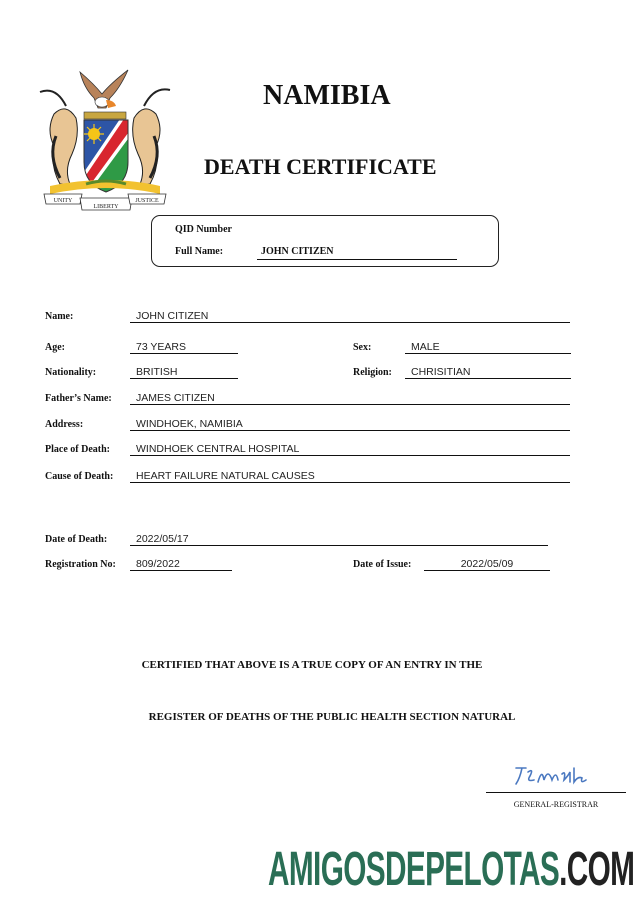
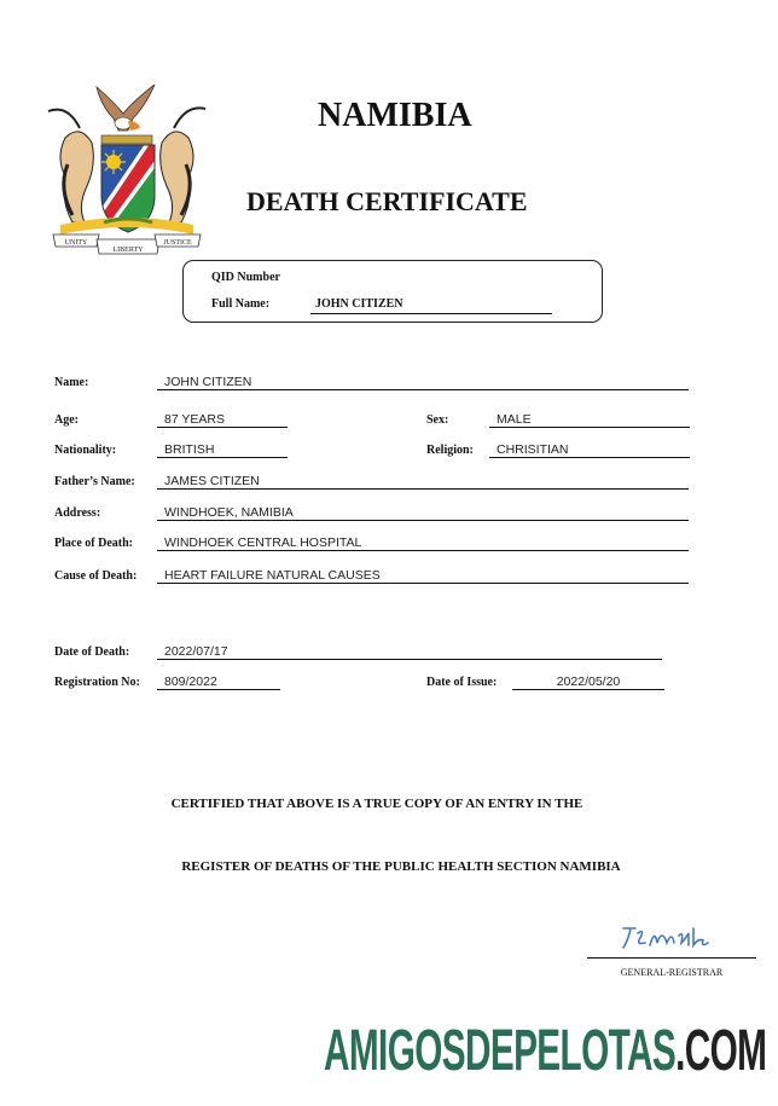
  NAMIBIA
  DEATH CERTIFICATE
  QID Number
  Full Name:
  JOHN CITIZEN
  Name:
  JOHN CITIZEN
  Age:
- 73 YEARS
+ 87 YEARS
  Sex:
  MALE
  Nationality:
  BRITISH
  Religion:
  CHRISITIAN
  Father’s Name:
  JAMES CITIZEN
  Address:
  WINDHOEK, NAMIBIA
  Place of Death:
  WINDHOEK CENTRAL HOSPITAL
  Cause of Death:
  HEART FAILURE NATURAL CAUSES
  Date of Death:
- 2022/05/17
+ 2022/07/17
  Registration No:
  809/2022
  Date of Issue:
- 2022/05/09
+ 2022/05/20
  CERTIFIED THAT ABOVE IS A TRUE COPY OF AN ENTRY IN THE
- REGISTER OF DEATHS OF THE PUBLIC HEALTH SECTION NATURAL
+ REGISTER OF DEATHS OF THE PUBLIC HEALTH SECTION NAMIBIA
  GENERAL-REGISTRAR
  AMIGOSDEPELOTAS.COM
